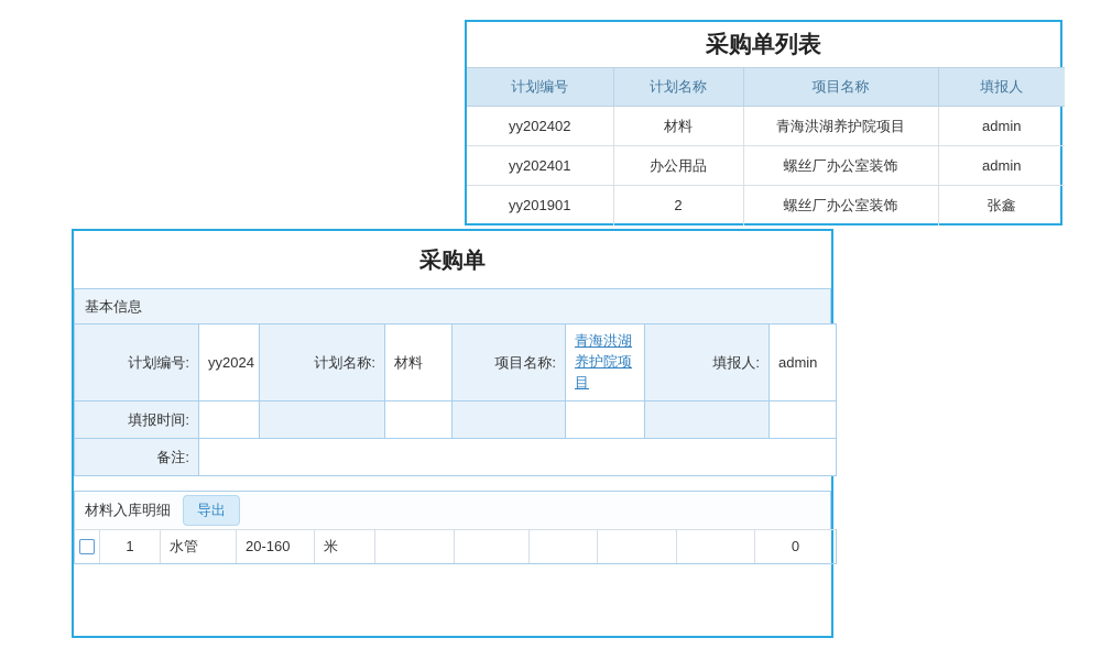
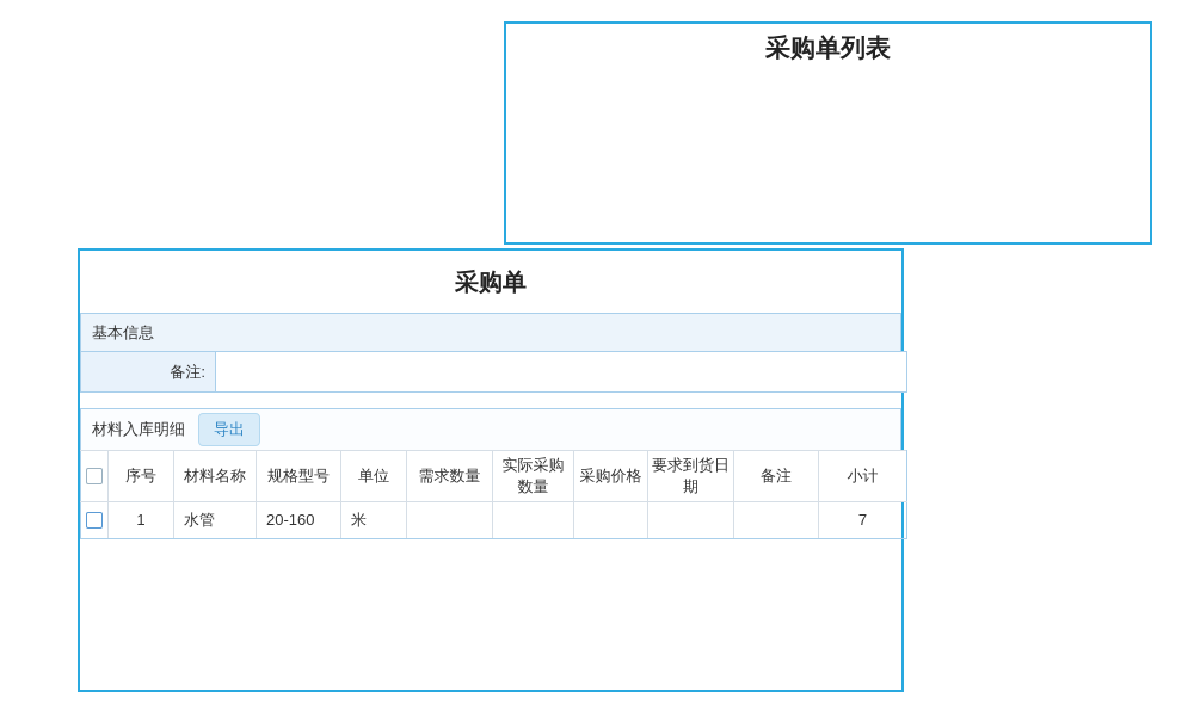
  采购单列表
- 计划编号	计划名称	项目名称	填报人
- yy202402	材料	青海洪湖养护院项目	admin
- yy202401	办公用品	螺丝厂办公室装饰	admin
- yy201901	2	螺丝厂办公室装饰	张鑫
  采购单
  基本信息
- 计划编号:	yy2024	计划名称:	材料	项目名称:	青海洪湖养护院项目	填报人:	admin
- 填报时间:
  备注:
  材料入库明细
  导出
+ 	序号	材料名称	规格型号	单位	需求数量	实际采购数量	采购价格	要求到货日期	备注	小计
- 	1	水管	20-160	米						0
+ 	1	水管	20-160	米						7
